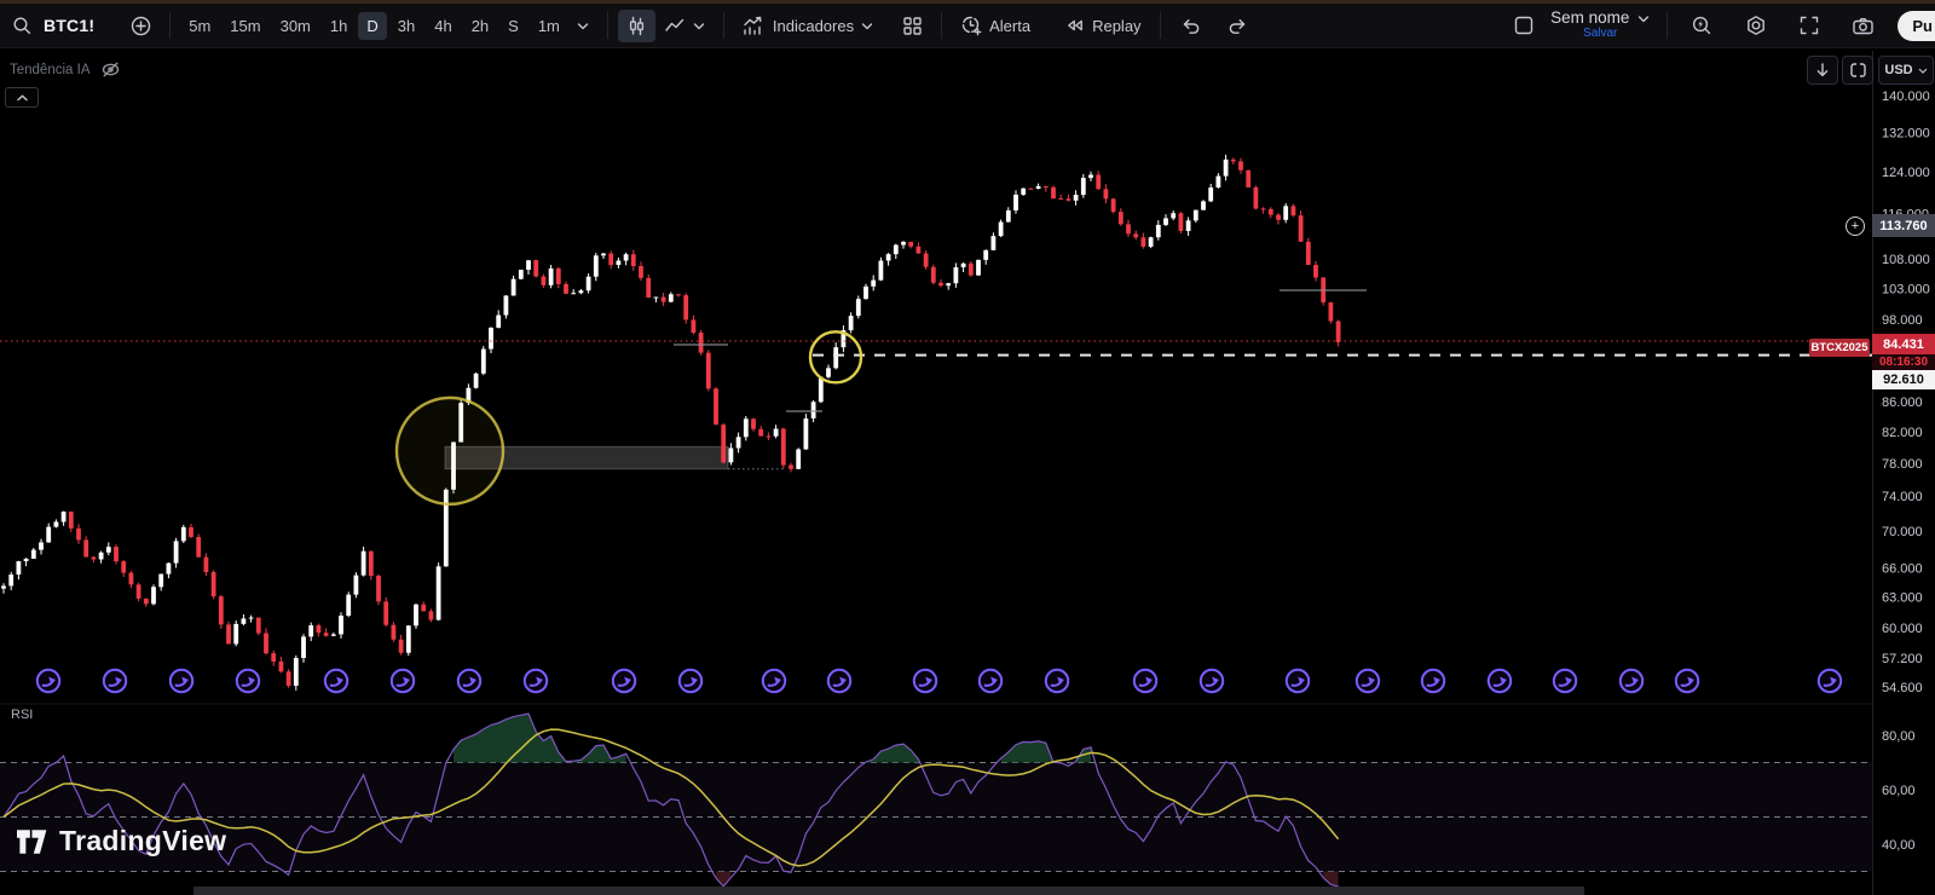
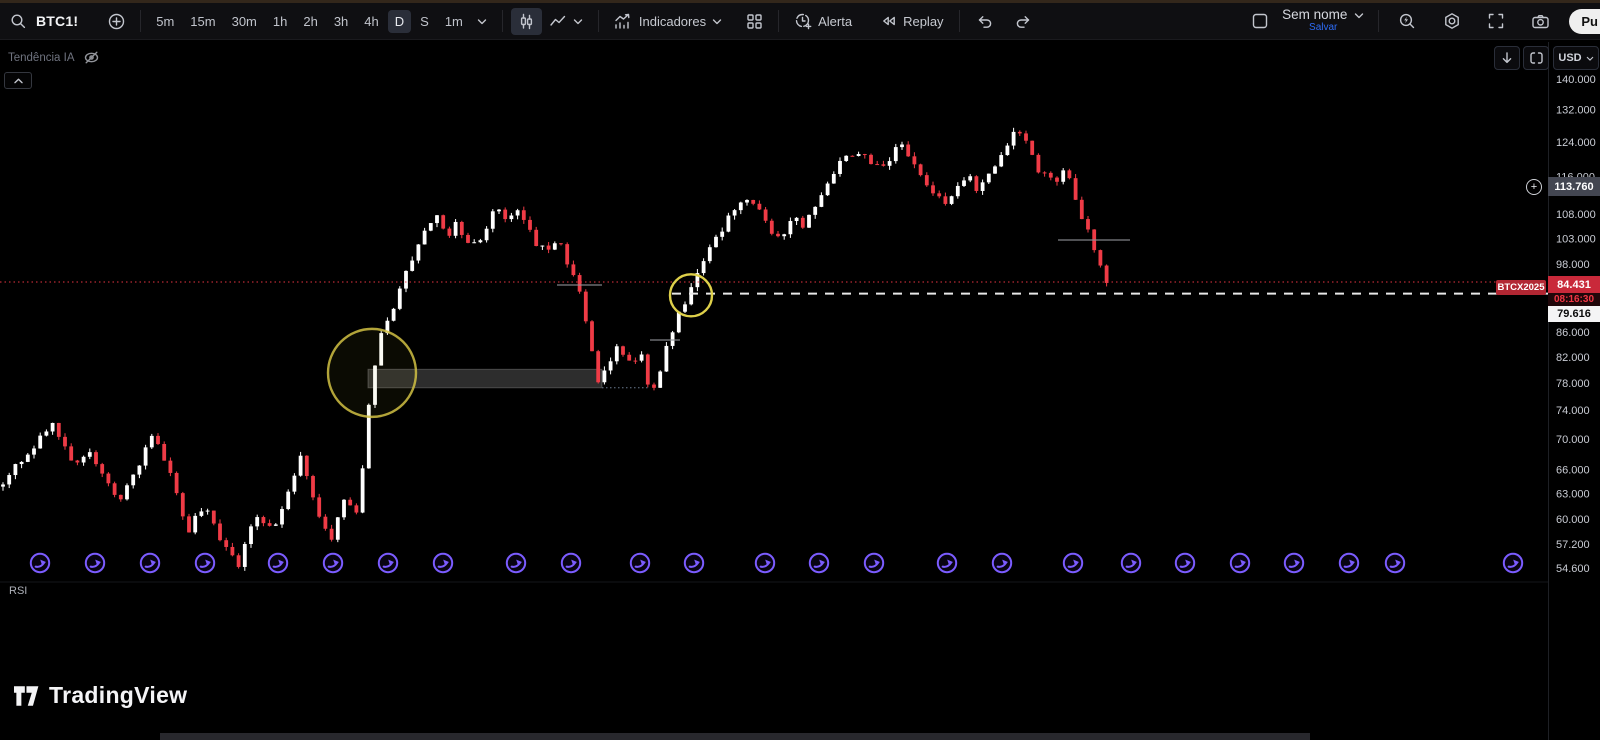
  BTC1!
  5m
  15m
  30m
  1h
- D
+ 2h
  3h
  4h
- 2h
+ D
  S
  1m
  Indicadores
  Alerta
  Replay
  Sem nome
  Salvar
  Pu
  140.000
  132.000
  124.000
  108.000
  103.000
  98.000
  86.000
  82.000
  78.000
  74.000
  70.000
  66.000
  63.000
  60.000
  57.200
  54.600
- 80,00
- 60,00
- 40,00
  Tendência IA
  USD
  +
  113.760
  BTCX2025
  84.431
  08:16:30
- 92.610
+ 79.616
  RSI
  TradingView
